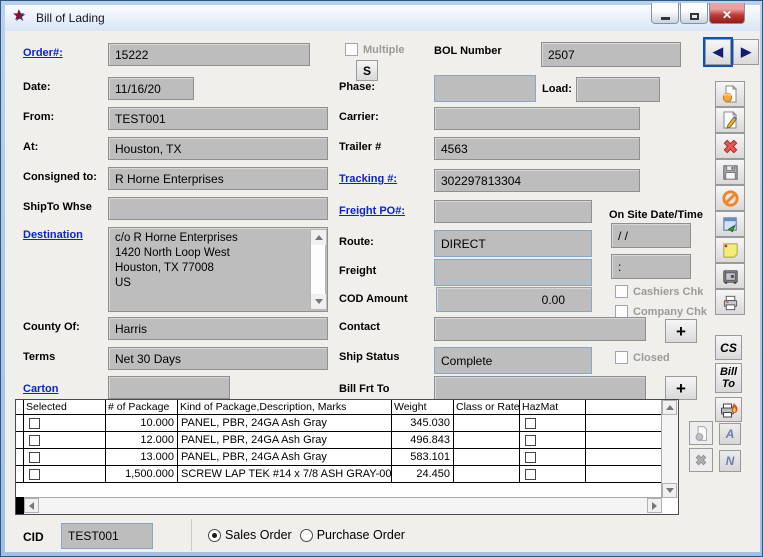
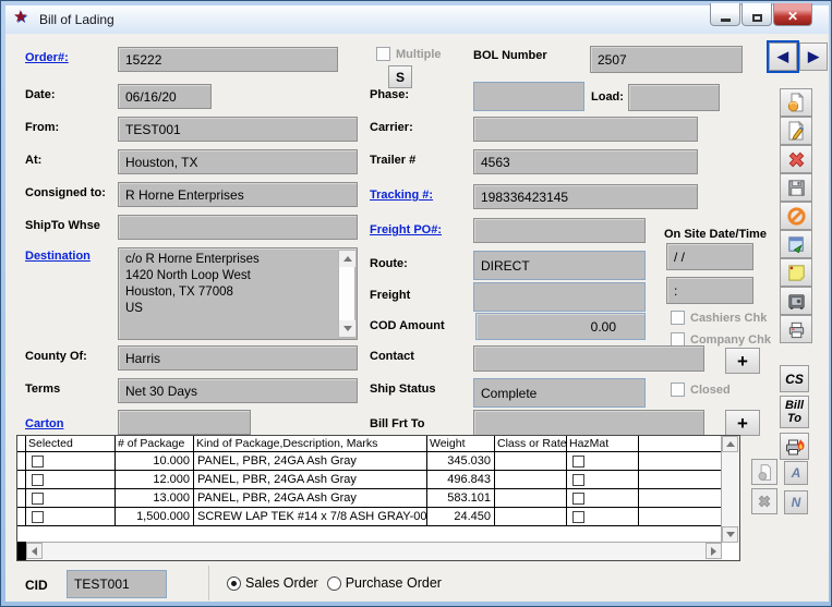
  ★
  Bill of Lading
  ✕
  ◀
  ▶
  Order#:
  15222
  Multiple
  S
  BOL Number
  2507
  Date:
- 11/16/20
+ 06/16/20
  Phase:
  Load:
  From:
  TEST001
  Carrier:
  At:
  Houston, TX
  Trailer #
  4563
  Consigned to:
  R Horne Enterprises
  Tracking #:
- 302297813304
+ 198336423145
  ShipTo Whse
  Freight PO#:
  On Site Date/Time
  Destination
  c/o R Horne Enterprises
  1420 North Loop West
  Houston, TX 77008
  US
  Route:
  DIRECT
  / /
  :
  Freight
  COD Amount
  0.00
  Cashiers Chk
  Company Chk
  County Of:
  Harris
  Contact
  +
  Terms
  Net 30 Days
  Ship Status
  Complete
  Closed
  Carton
  Bill Frt To
  +
  Selected
  # of Package
  Kind of Package,Description, Marks
  Weight
  Class or Rate
  HazMat
  10.000
  PANEL, PBR, 24GA Ash Gray
  345.030
  12.000
  PANEL, PBR, 24GA Ash Gray
  496.843
  13.000
  PANEL, PBR, 24GA Ash Gray
  583.101
  1,500.000
  SCREW LAP TEK #14 x 7/8 ASH GRAY-00
  24.450
  A
  N
  CID
  TEST001
  Sales Order
  Purchase Order
  CS
  Bill
  To
